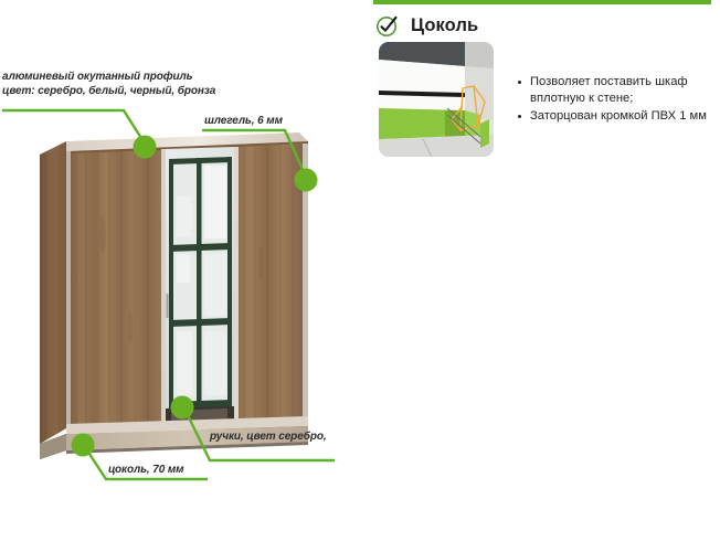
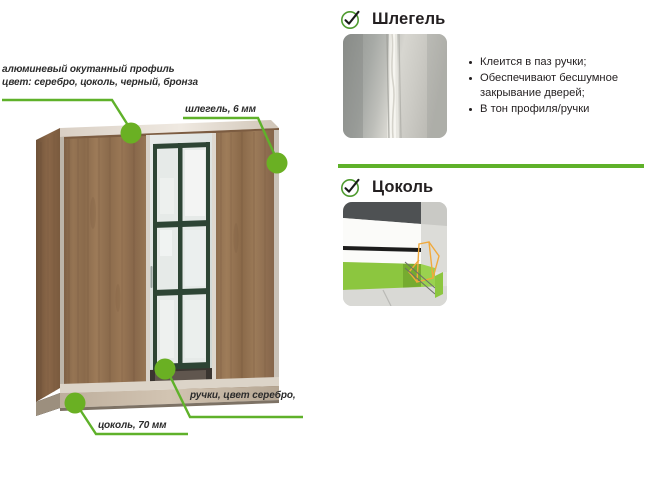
  алюминевый окутанный профиль
- цвет: серебро, белый, черный, бронза
+ цвет: серебро, цоколь, черный, бронза
  шлегель, 6 мм
  ручки, цвет серебро,
  цоколь, 70 мм
+ Шлегель
+ Клеится в паз ручки;
+ Обеспечивают бесшумное закрывание дверей;
+ В тон профиля/ручки
  Цоколь
- Позволяет поставить шкаф вплотную к стене;
- Заторцован кромкой ПВХ 1 мм
